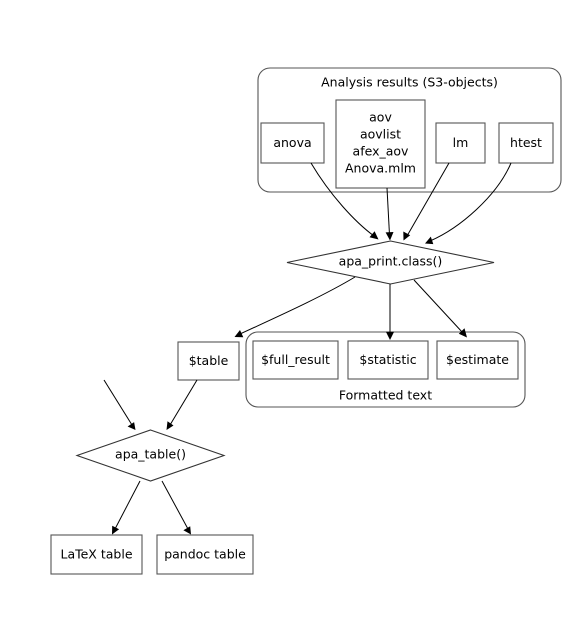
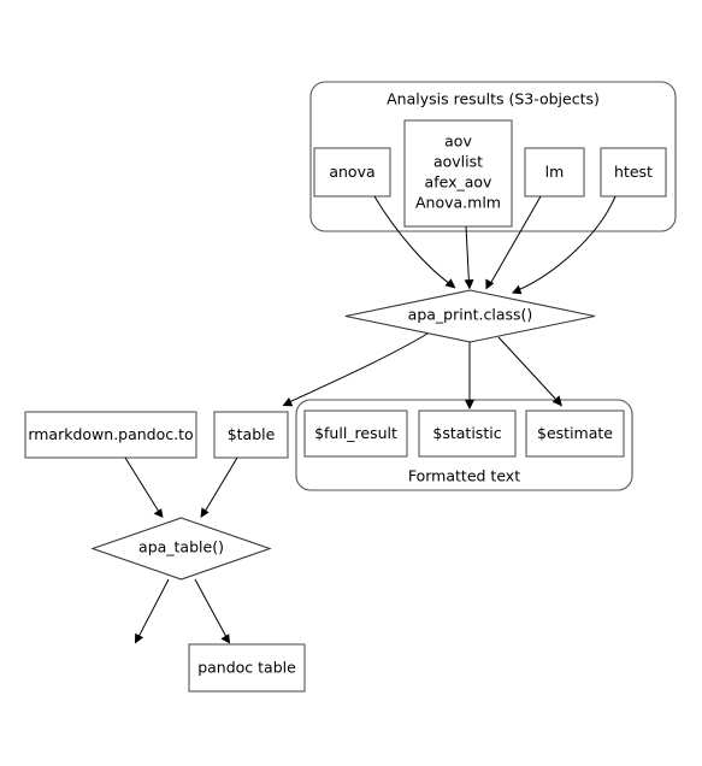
  Analysis results (S3-objects)
  anova
  aov
  aovlist
  afex_aov
  Anova.mlm
  lm
  htest
  apa_print.class()
  Formatted text
+ rmarkdown.pandoc.to
  $table
  $full_result
  $statistic
  $estimate
  apa_table()
- LaTeX table
  pandoc table
